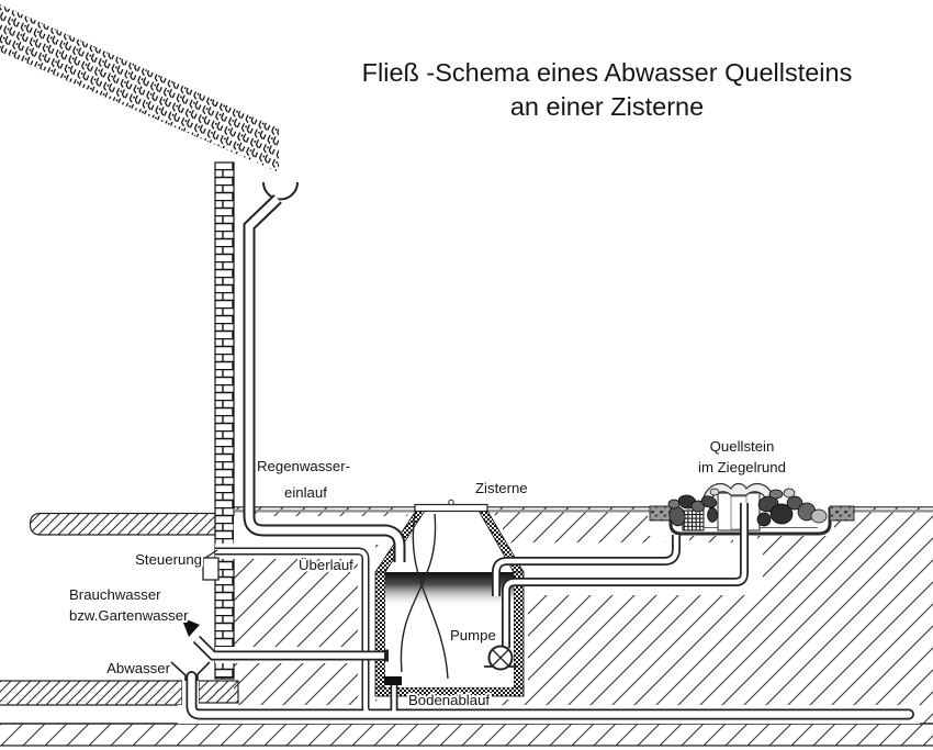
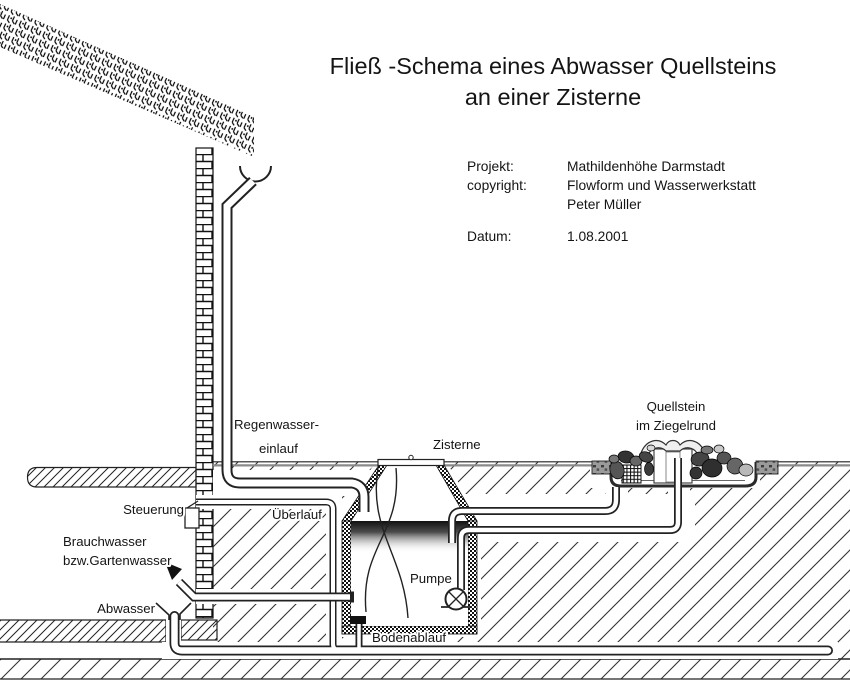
  Fließ -Schema eines Abwasser Quellsteins
  an einer Zisterne
+ Projekt:
+ Mathildenhöhe Darmstadt
+ copyright:
+ Flowform und Wasserwerkstatt
+ Peter Müller
+ Datum:
+ 1.08.2001
  Regenwasser-
  einlauf
  Zisterne
  Quellstein
  im Ziegelrund
  Steuerung
  Überlauf
  Brauchwasser
  bzw.Gartenwasser
  Abwasser
  Pumpe
  Bodenablauf
